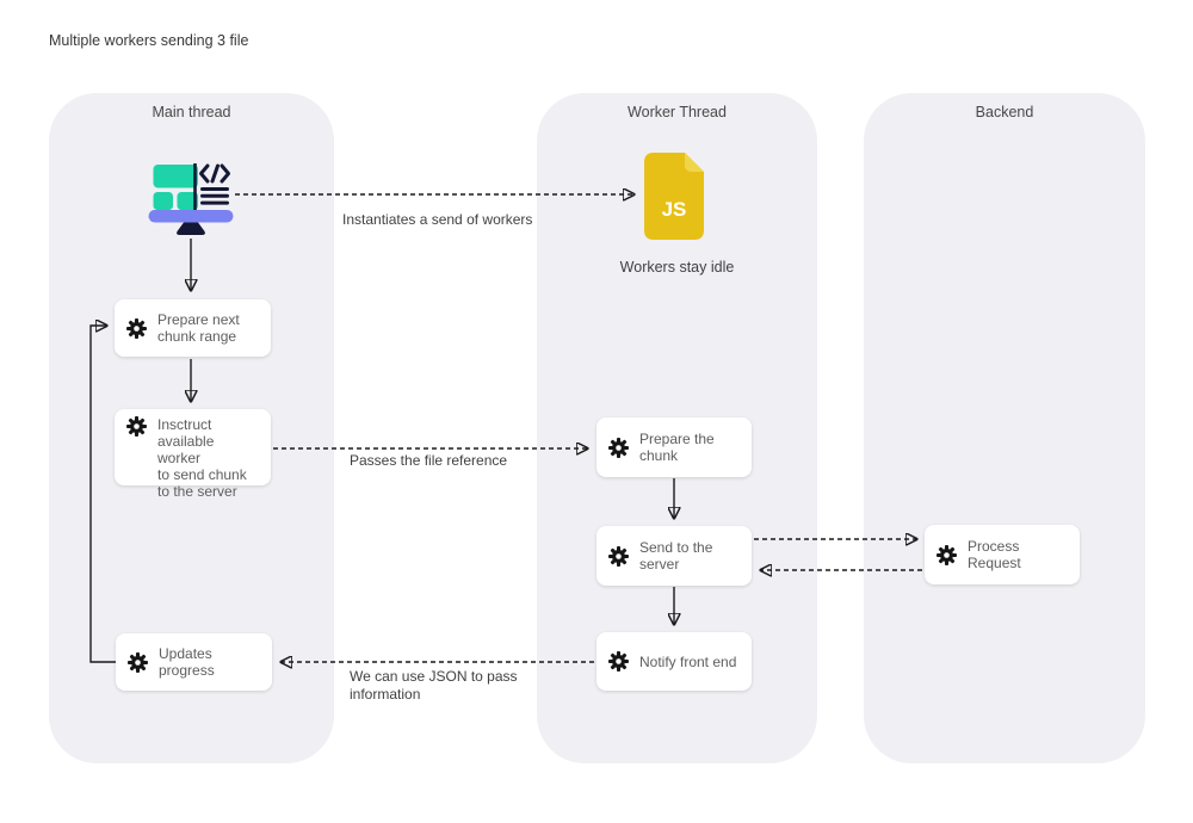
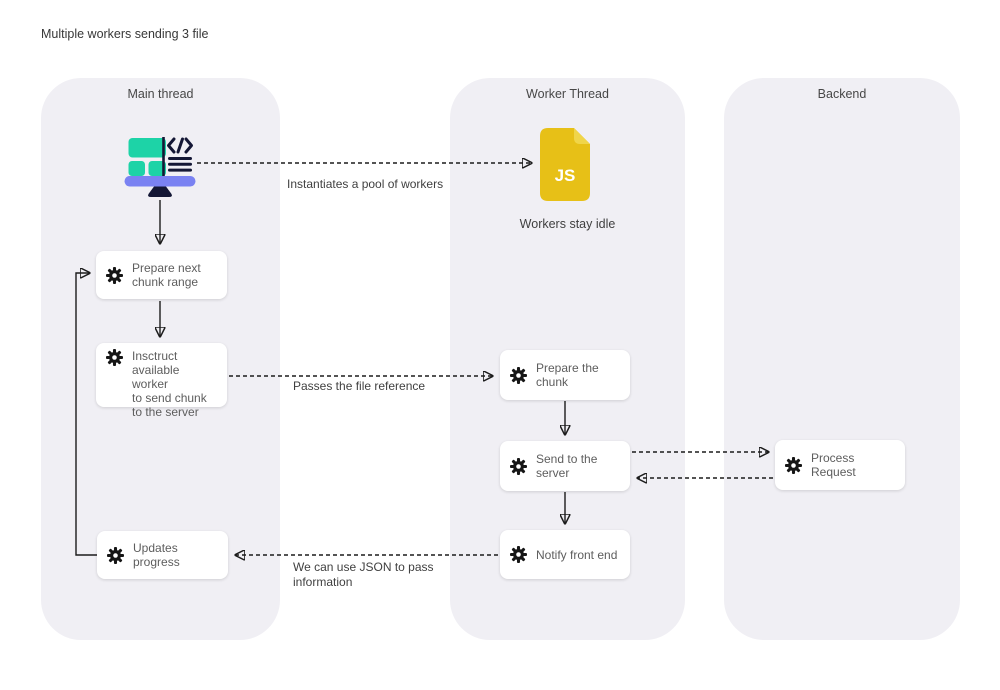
  Multiple workers sending 3 file
  Main thread
  Worker Thread
  Backend
  JS
  Workers stay idle
- Instantiates a send of workers
+ Instantiates a pool of workers
  Passes the file reference
  We can use JSON to pass
  information
  Prepare next
  chunk range
  Insctruct
  available worker
  to send chunk
  to the server
  Updates
  progress
  Prepare the
  chunk
  Send to the
  server
  Notify front end
  Process
  Request
